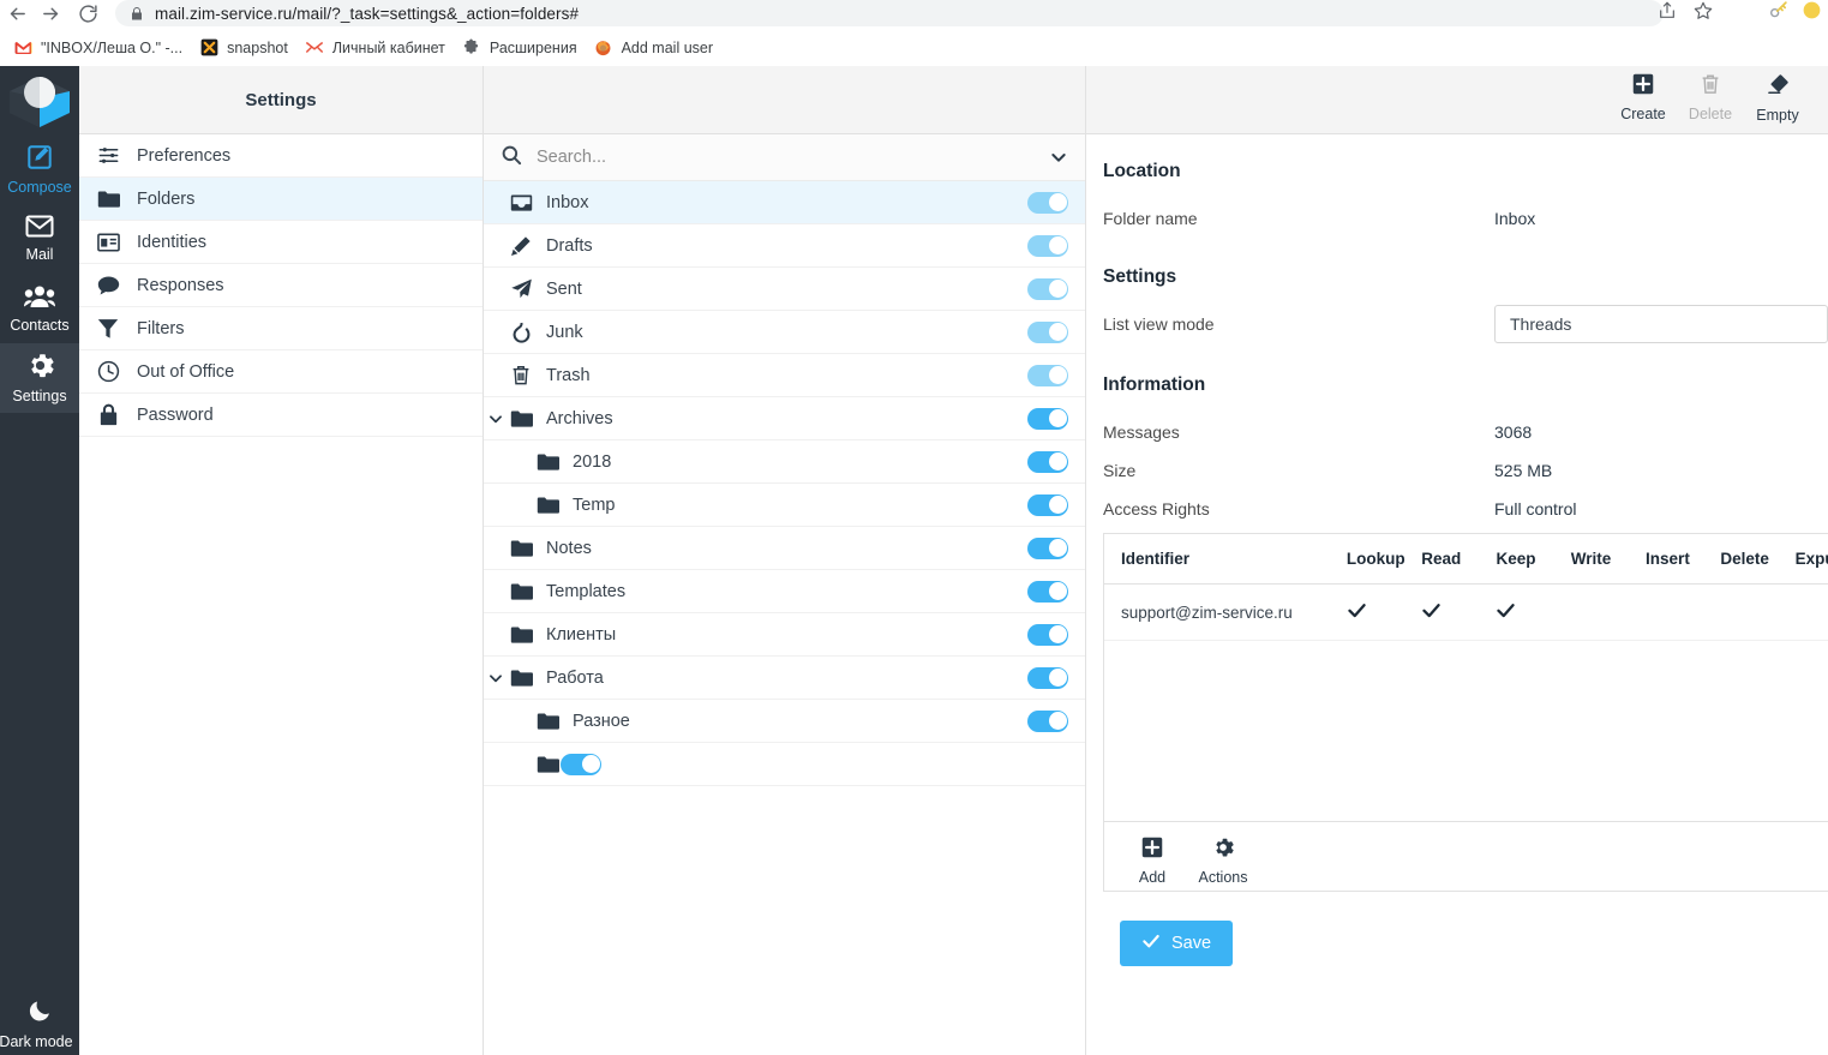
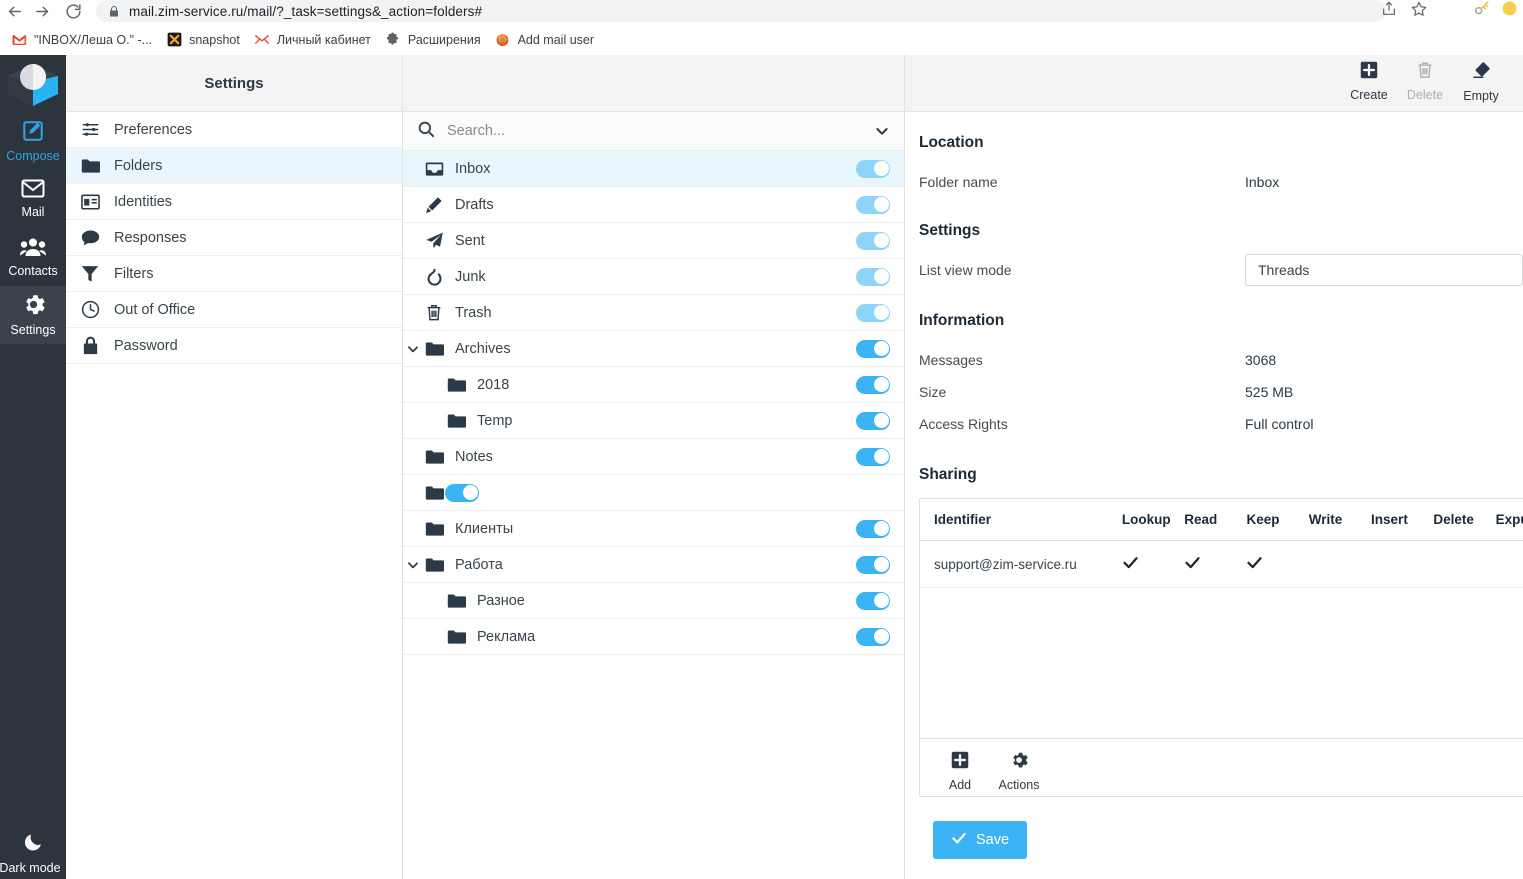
  mail.zim-service.ru/mail/?_task=settings&_action=folders#
  "INBOX/Леша О." -...
  snapshot
  Личный кабинет
  Расширения
  Add mail user
  Compose
  Mail
  Contacts
  Settings
  Dark mode
  Settings
  Preferences
  Folders
  Identities
  Responses
  Filters
  Out of Office
  Password
  Search...
  Inbox
  Drafts
  Sent
  Junk
  Trash
  Archives
  2018
  Temp
  Notes
- Templates
  Клиенты
  Работа
  Разное
+ Реклама
  Create
  Delete
  Empty
  Location
  Folder name
  Inbox
  Settings
  List view mode
  Threads
  Information
  Messages
  3068
  Size
  525 MB
  Access Rights
  Full control
+ Sharing
  Identifier	Lookup	Read	Keep	Write	Insert	Delete	Exp
  support@zim-service.ru
  Add
  Actions
  Save
